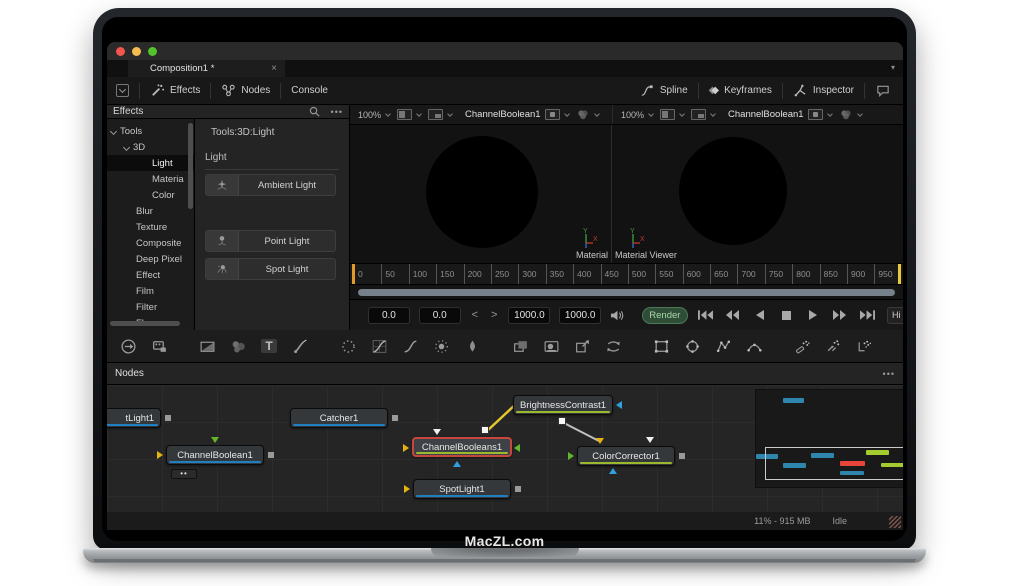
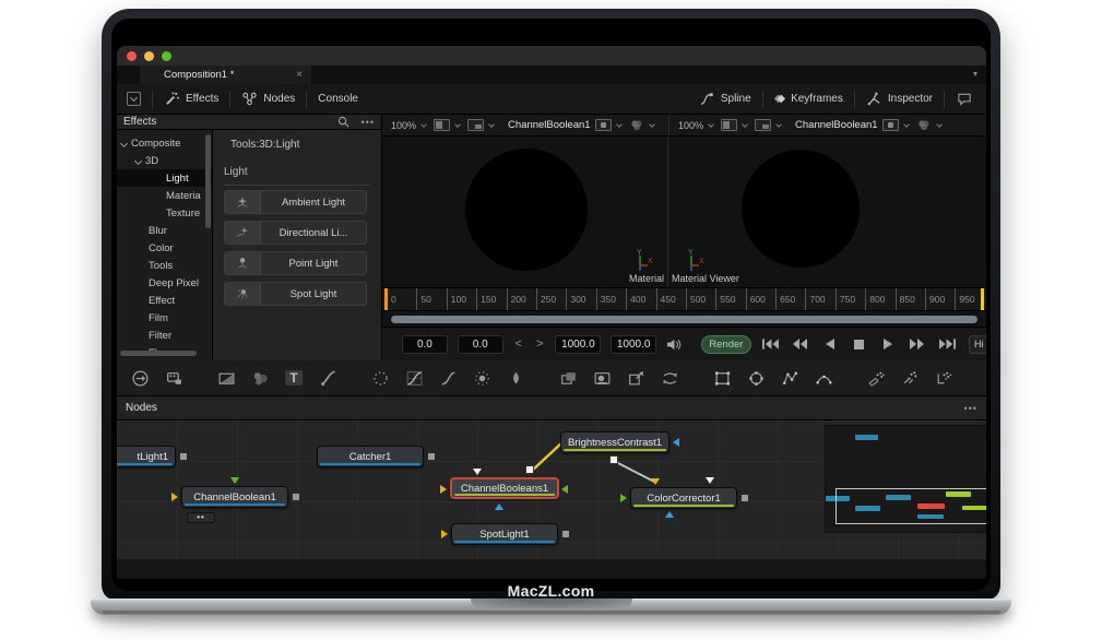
  MacZL.com
  Composition1 *
  ×
  ▾
  Effects
  Nodes
  Console
  Spline
  ◆◆
  Keyframes
  Inspector
  Effects
  •••
- Tools
+ Composite
  3D
  Light
  Materia
- Color
+ Texture
  Blur
- Texture
+ Color
- Composite
+ Tools
  Deep Pixel
  Effect
  Film
  Filter
  Tools:3D:Light
  Light
  Ambient Light
+ Directional Li...
  Point Light
  Spot Light
  100%
  ChannelBoolean1
  100%
  ChannelBoolean1
  Material
  Material Viewer
  0
  50
  100
  150
  200
  250
  300
  350
  400
  450
  500
  550
  600
  650
  700
  750
  800
  850
  900
  950
  0.0
  0.0
  <
  >
  1000.0
  1000.0
  Render
  Hi
  T
  Nodes
  •••
  tLight1
  ChannelBoolean1
  ••
  Catcher1
  ChannelBooleans1
  SpotLight1
  BrightnessContrast1
  ColorCorrector1
- 11% - 915 MB
- Idle
